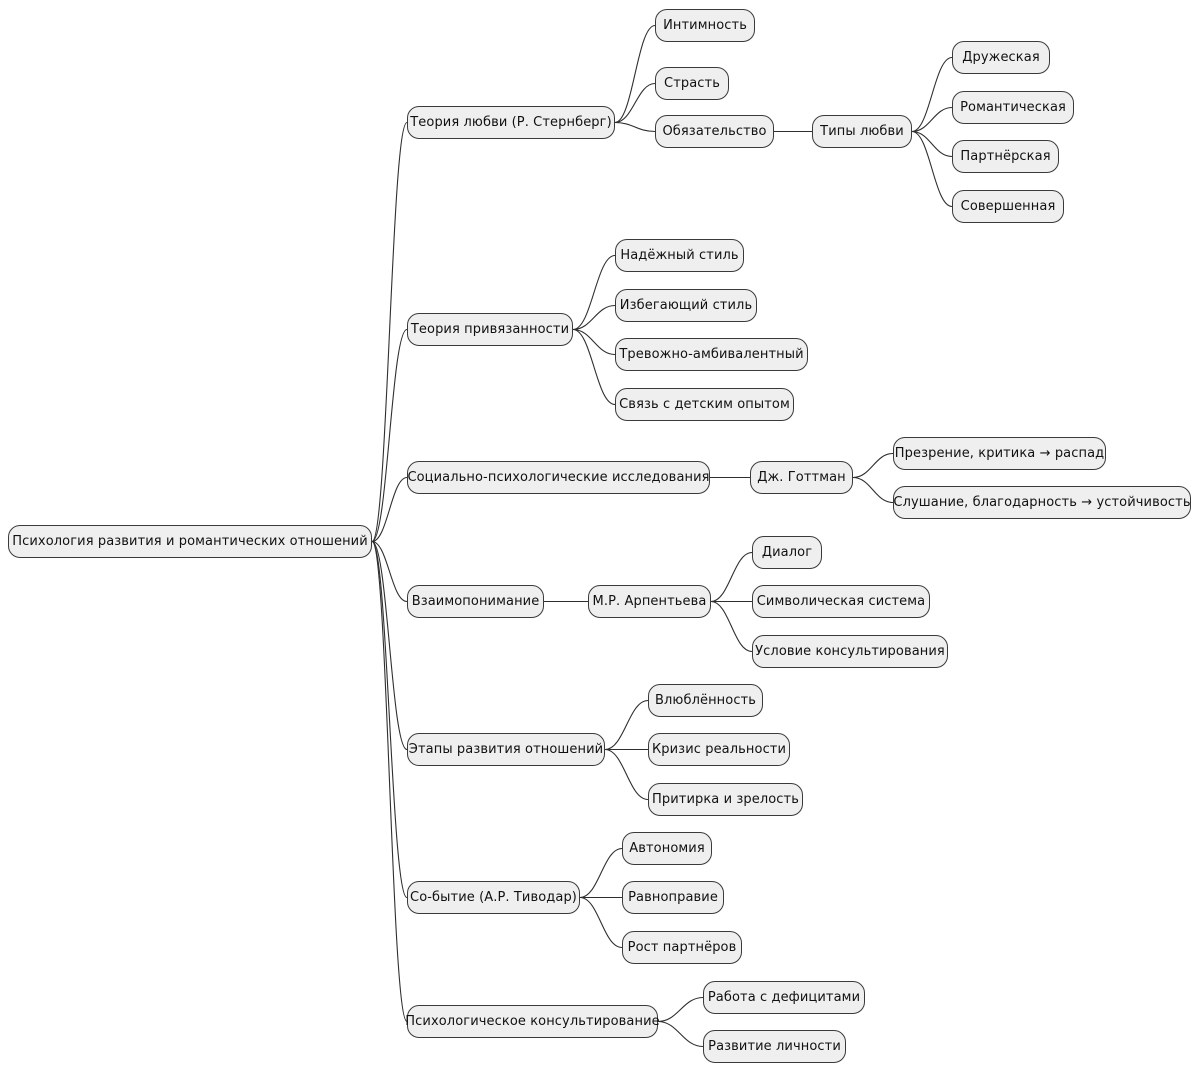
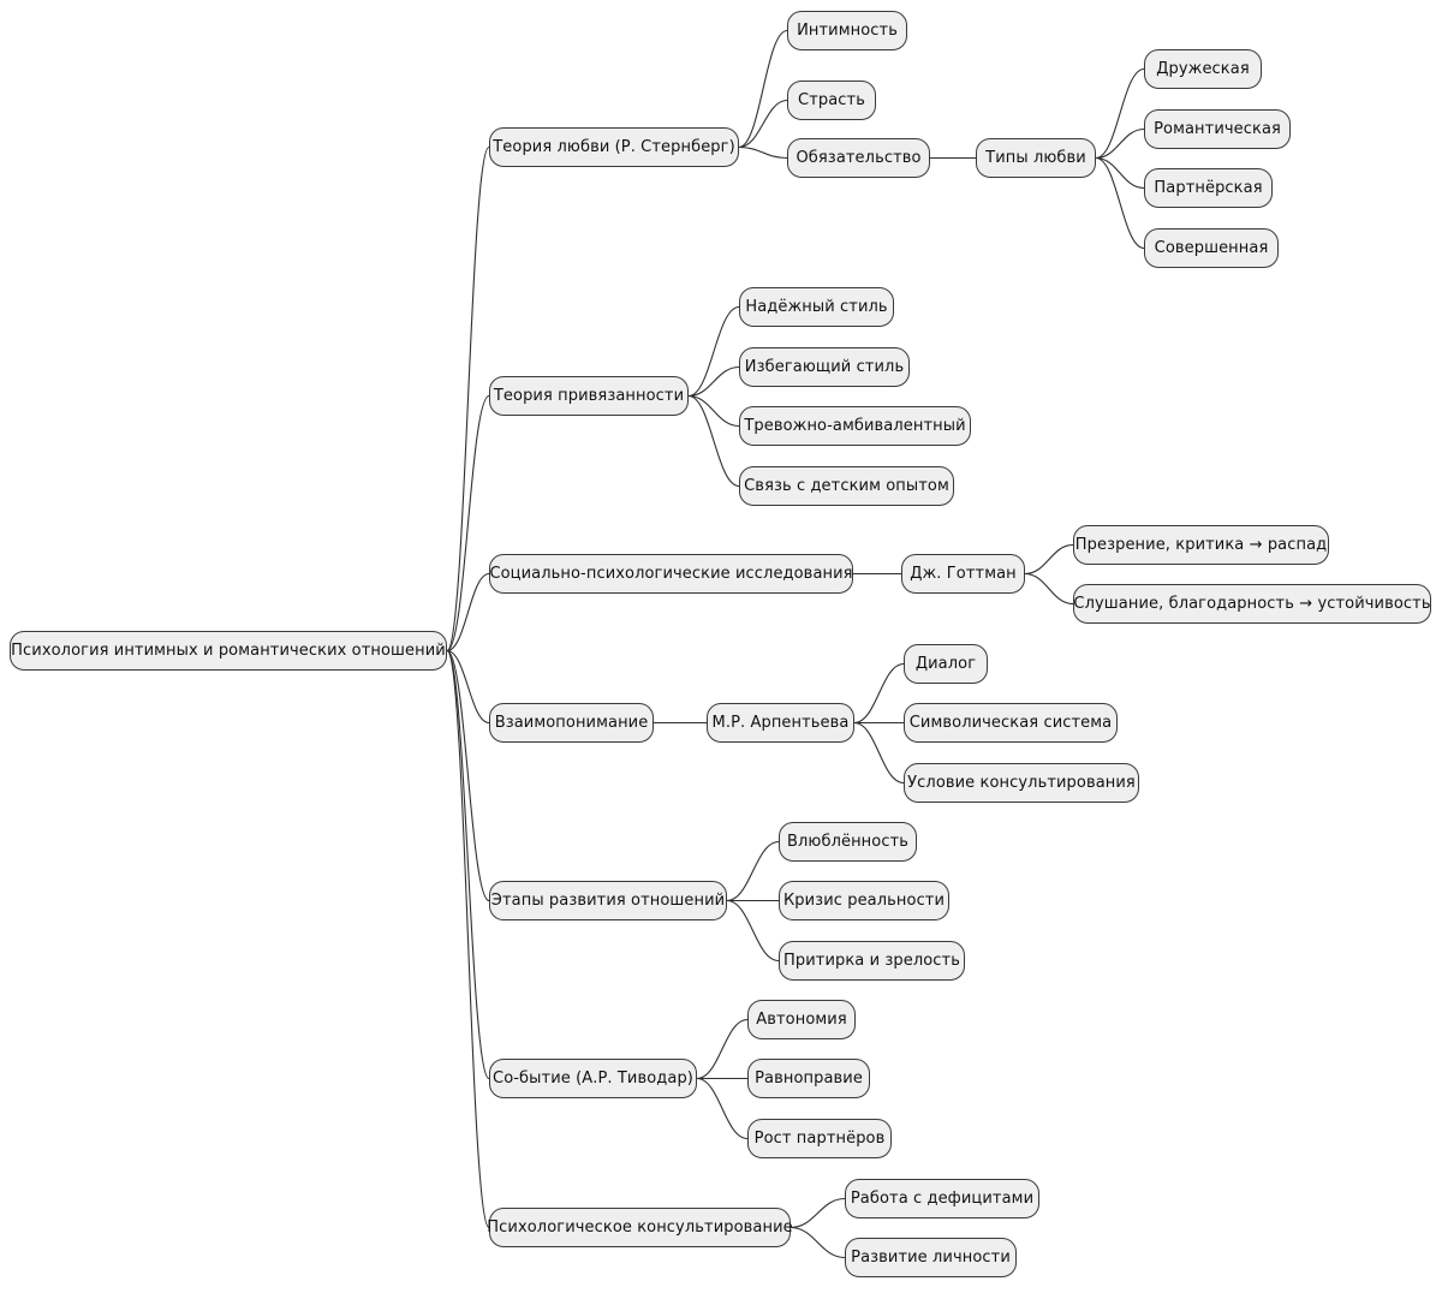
- Психология развития и романтических отношений
+ Психология интимных и романтических отношений
  Теория любви (Р. Стернберг)
  Интимность
  Страсть
  Обязательство
  Типы любви
  Дружеская
  Романтическая
  Партнёрская
  Совершенная
  Теория привязанности
  Надёжный стиль
  Избегающий стиль
  Тревожно-амбивалентный
  Связь с детским опытом
  Социально-психологические исследования
  Дж. Готтман
  Презрение, критика → распад
  Слушание, благодарность → устойчивость
  Взаимопонимание
  М.Р. Арпентьева
  Диалог
  Символическая система
  Условие консультирования
  Этапы развития отношений
  Влюблённость
  Кризис реальности
  Притирка и зрелость
  Со-бытие (А.Р. Тиводар)
  Автономия
  Равноправие
  Рост партнёров
  Психологическое консультирование
  Работа с дефицитами
  Развитие личности
